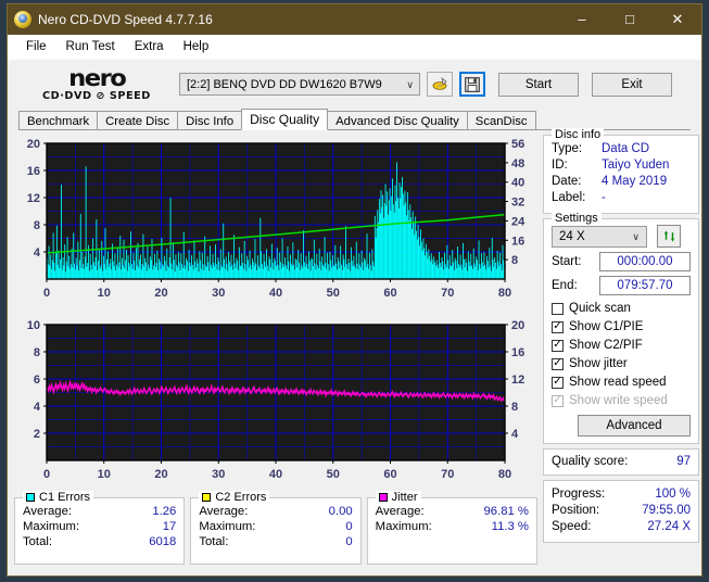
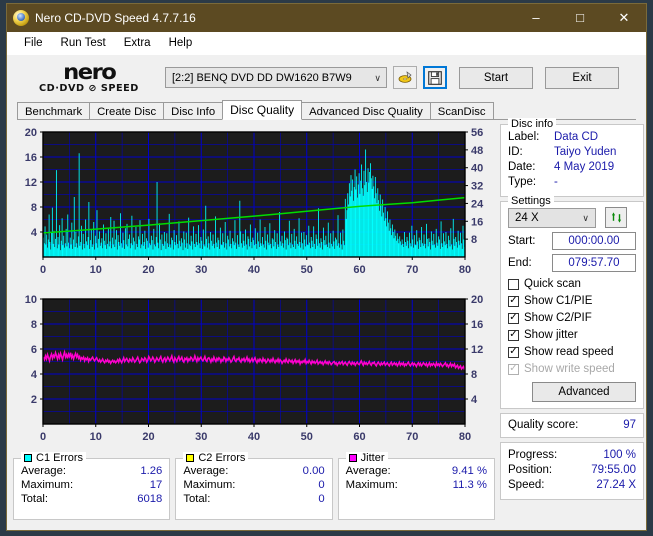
  Nero CD-DVD Speed 4.7.7.16
  –
  □
  ✕
  File
  Run Test
  Extra
  Help
  nero
  CD·DVD ⊘ SPEED
  [2:2] BENQ DVD DD DW1620 B7W9
  ∨
  Start
  Exit
  Benchmark
  Create Disc
  Disc Info
  Disc Quality
  Advanced Disc Quality
  ScanDisc
  4
  8
  12
  16
  20
  8
  16
  24
  32
  40
  48
  56
  0
  10
  20
  30
  40
  50
  60
  70
  80
  2
  4
  6
  8
  10
  4
  8
  12
  16
  20
  0
  10
  20
  30
  40
  50
  60
  70
  80
  C1 Errors
  Average:
  1.26
  Maximum:
  17
  Total:
  6018
  C2 Errors
  Average:
  0.00
  Maximum:
  0
  Total:
  0
  Jitter
  Average:
- 96.81 %
+ 9.41 %
  Maximum:
  11.3 %
  Disc info
- Type:
+ Label:
  Data CD
  ID:
  Taiyo Yuden
  Date:
  4 May 2019
- Label:
+ Type:
  -
  Settings
  24 X
  ∨
  Start:
  000:00.00
  End:
  079:57.70
  Quick scan
  ✓
  Show C1/PIE
  ✓
  Show C2/PIF
  ✓
  Show jitter
  ✓
  Show read speed
  ✓
  Show write speed
  Advanced
  Quality score:
  97
  Progress:
  100 %
  Position:
  79:55.00
  Speed:
  27.24 X
